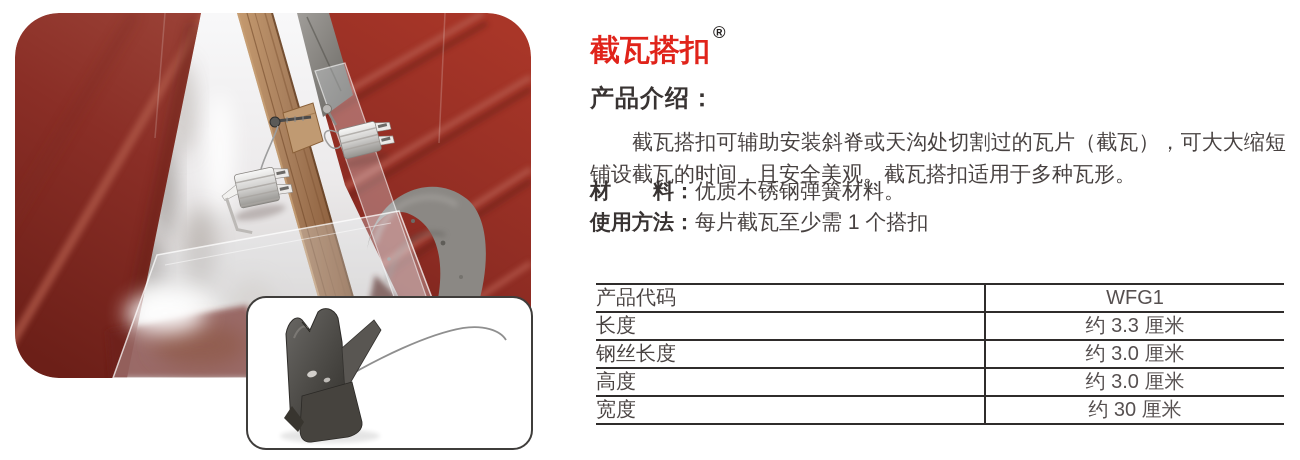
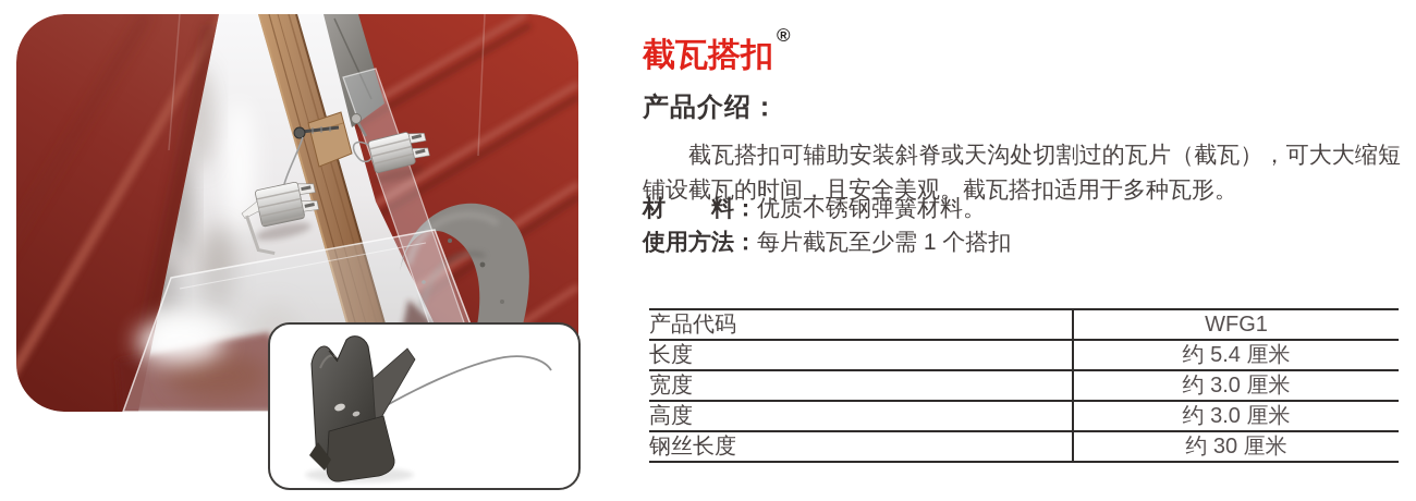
  截瓦搭扣®
  产品介绍：
  截瓦搭扣可辅助安装斜脊或天沟处切割过的瓦片（截瓦），可大大缩短铺设截瓦的时间，且安全美观。截瓦搭扣适用于多种瓦形。
  材 料：优质不锈钢弹簧材料。
  使用方法：每片截瓦至少需 1 个搭扣
  产品代码	WFG1
- 长度	约 3.3 厘米
+ 长度	约 5.4 厘米
- 钢丝长度	约 3.0 厘米
+ 宽度	约 3.0 厘米
  高度	约 3.0 厘米
- 宽度	约 30 厘米
+ 钢丝长度	约 30 厘米
